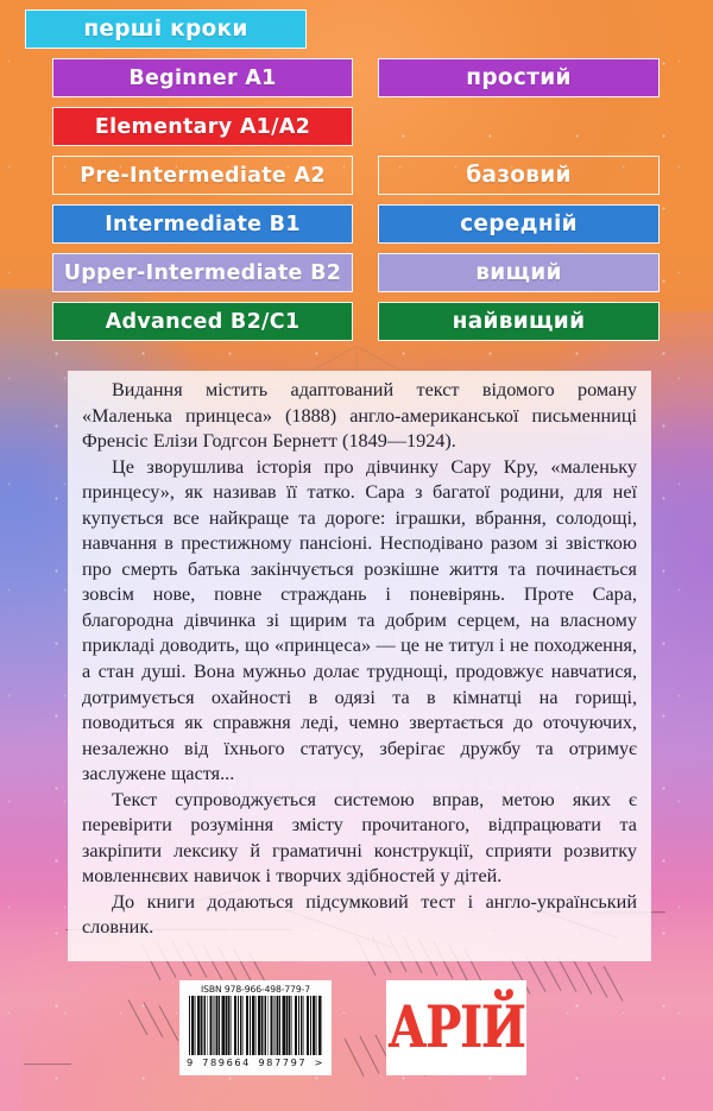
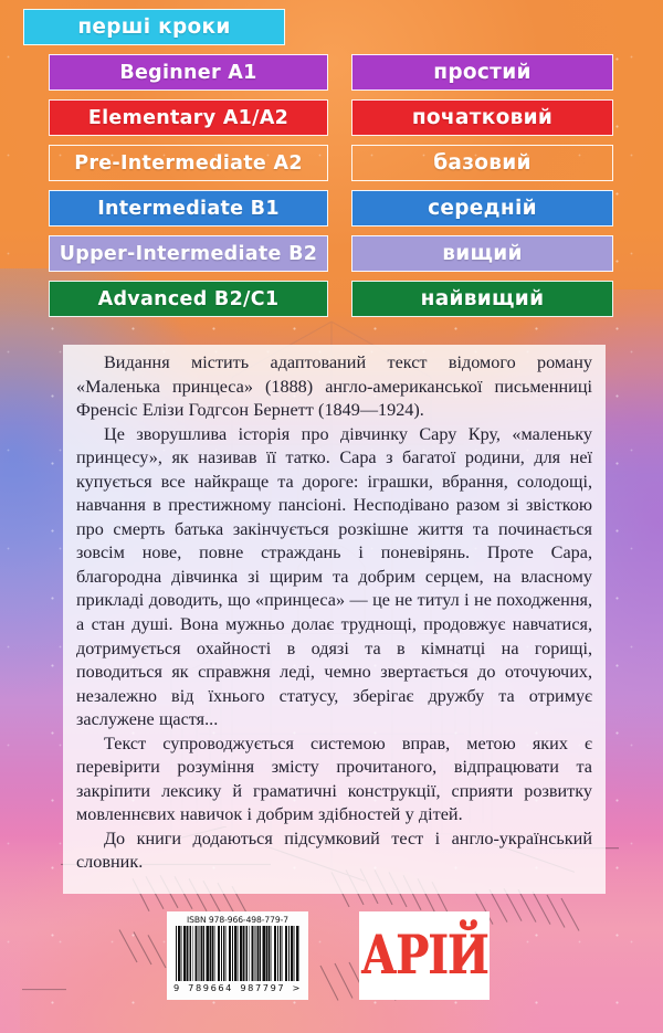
  перші кроки
  Beginner A1
  простий
  Elementary A1/A2
+ початковий
  Pre-Intermediate A2
  базовий
  Intermediate B1
  середній
  Upper-Intermediate B2
  вищий
  Advanced B2/C1
  найвищий
  Видання містить адаптований текст відомого роману «Маленька принцеса» (1888) англо-американської письменниці Френсіс Елізи Годгсон Бернетт (1849—1924).
  Це зворушлива історія про дівчинку Сару Кру, «маленьку принцесу», як називав її татко. Сара з багатої родини, для неї купується все найкраще та дороге: іграшки, вбрання, солодощі, навчання в престижному пансіоні. Несподівано разом зі звісткою про смерть батька закінчується розкішне життя та починається зовсім нове, повне страждань і поневірянь. Проте Сара, благородна дівчинка зі щирим та добрим серцем, на власному прикладі доводить, що «принцеса» — це не титул і не походження, а стан душі. Вона мужньо долає труднощі, продовжує навчатися, дотримується охайності в одязі та в кімнатці на горищі, поводиться як справжня леді, чемно звертається до оточуючих, незалежно від їхнього статусу, зберігає дружбу та отримує заслужене щастя...
- Текст супроводжується системою вправ, метою яких є перевірити розуміння змісту прочитаного, відпрацювати та закріпити лексику й граматичні конструкції, сприяти розвитку мовленнєвих навичок і творчих здібностей у дітей.
+ Текст супроводжується системою вправ, метою яких є перевірити розуміння змісту прочитаного, відпрацювати та закріпити лексику й граматичні конструкції, сприяти розвитку мовленнєвих навичок і добрим здібностей у дітей.
  До книги додаються підсумковий тест і англо-український словник.
  ISBN 978-966-498-779-7
  9
  789664
  987797
  >
  АРІЙ
